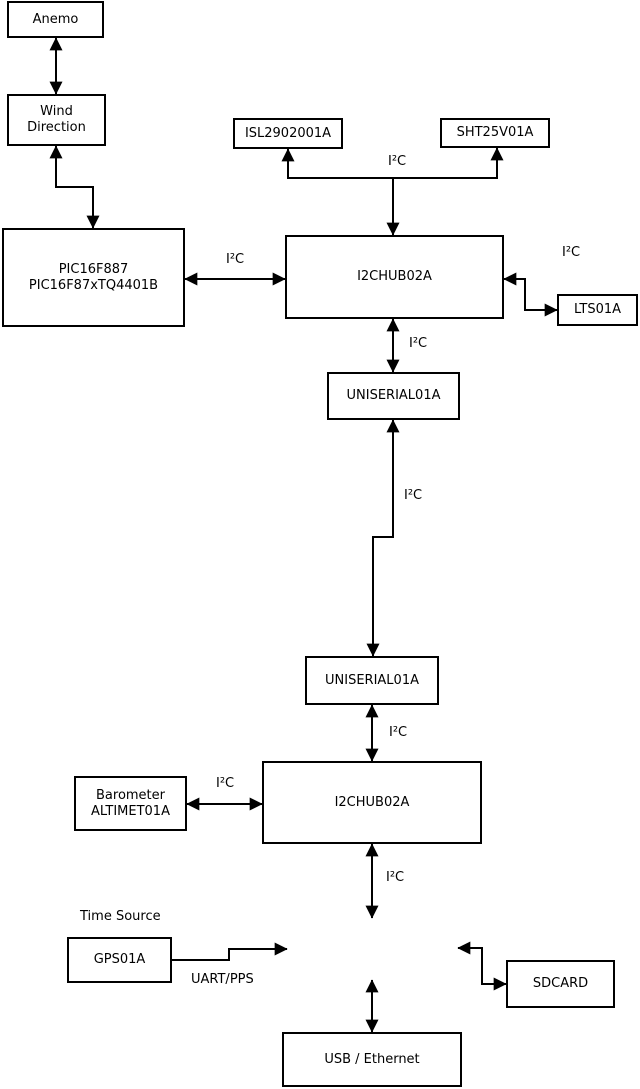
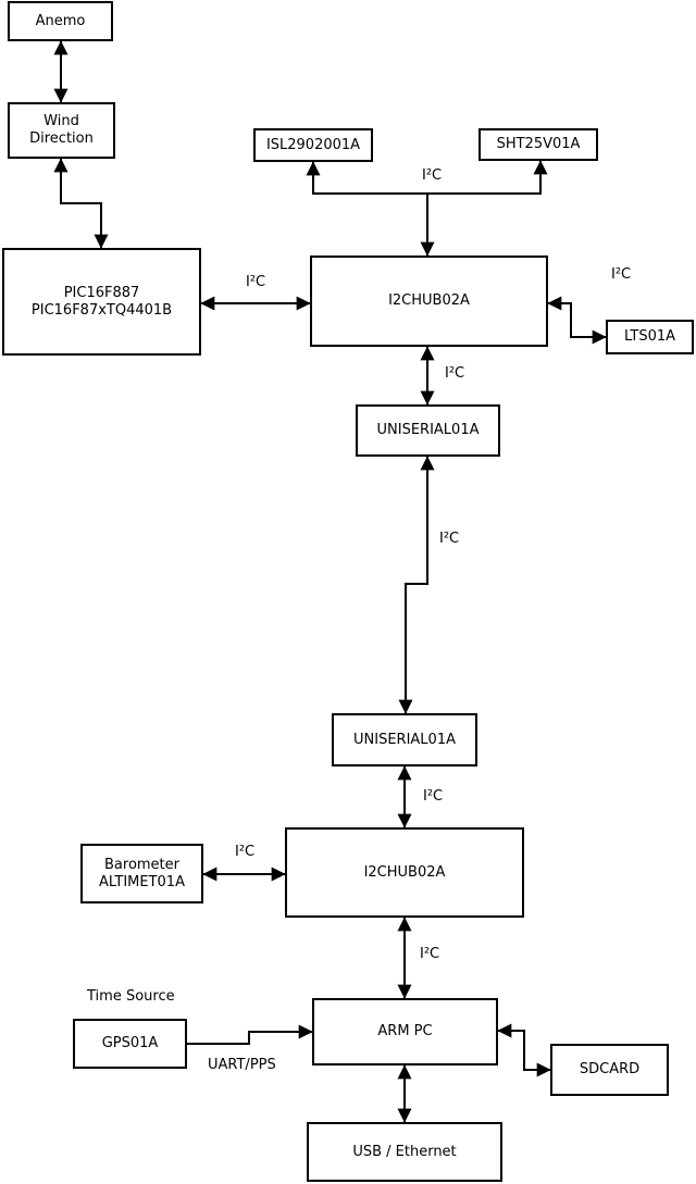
  Anemo
  Wind
  Direction
  PIC16F887
  PIC16F87xTQ4401B
  ISL2902001A
  SHT25V01A
  I2CHUB02A
  LTS01A
  UNISERIAL01A
  UNISERIAL01A
  I2CHUB02A
  Barometer
  ALTIMET01A
  GPS01A
+ ARM PC
  SDCARD
  USB / Ethernet
  I²C
  I²C
  I²C
  I²C
  I²C
  I²C
  I²C
  I²C
  Time Source
  UART/PPS
